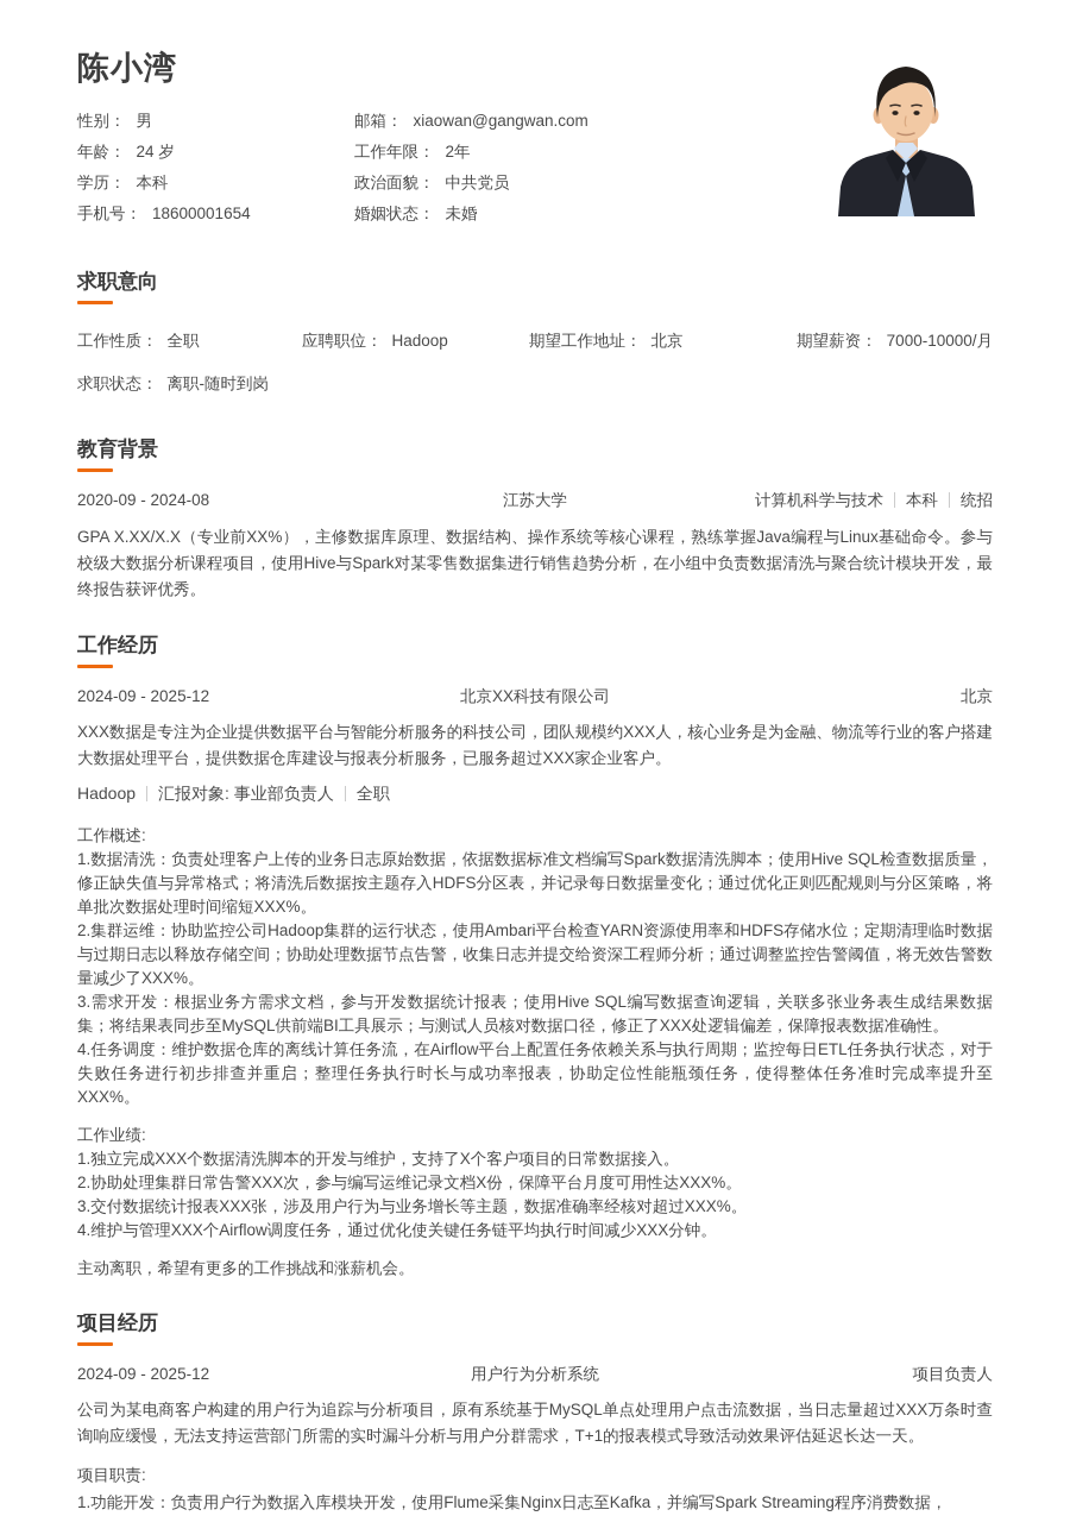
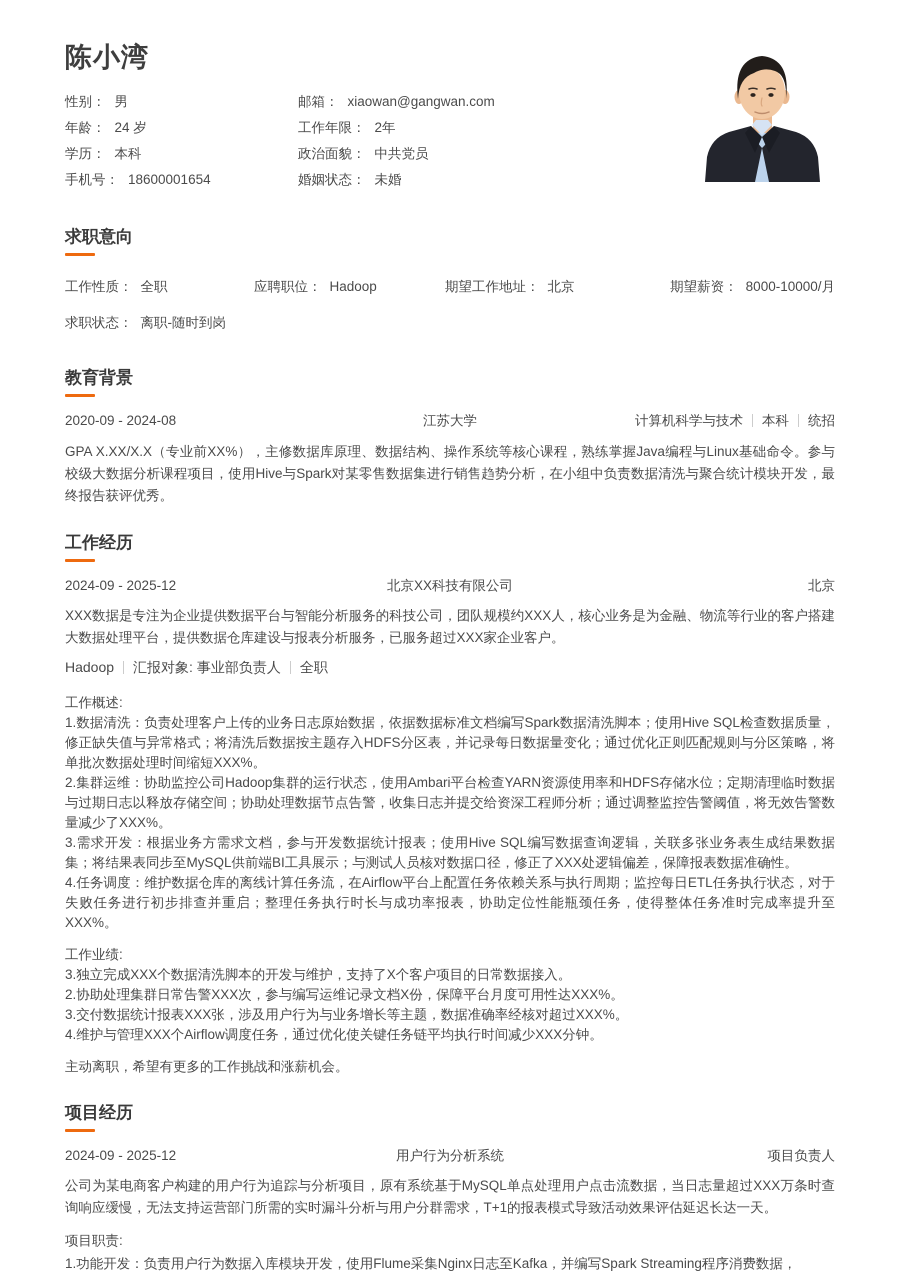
  陈小湾
  性别： 男
  年龄： 24 岁
  学历： 本科
  手机号： 18600001654
  邮箱： xiaowan@gangwan.com
  工作年限： 2年
  政治面貌： 中共党员
  婚姻状态： 未婚
  求职意向
  工作性质： 全职
  应聘职位： Hadoop
  期望工作地址： 北京
- 期望薪资： 7000-10000/月
+ 期望薪资： 8000-10000/月
  求职状态： 离职-随时到岗
  教育背景
  2020-09 - 2024-08
  江苏大学
  计算机科学与技术 本科 统招
  GPA X.XX/X.X（专业前XX%），主修数据库原理、数据结构、操作系统等核心课程，熟练掌握Java编程与Linux基础命令。参与校级大数据分析课程项目，使用Hive与Spark对某零售数据集进行销售趋势分析，在小组中负责数据清洗与聚合统计模块开发，最终报告获评优秀。
  工作经历
  2024-09 - 2025-12
  北京XX科技有限公司
  北京
  XXX数据是专注为企业提供数据平台与智能分析服务的科技公司，团队规模约XXX人，核心业务是为金融、物流等行业的客户搭建大数据处理平台，提供数据仓库建设与报表分析服务，已服务超过XXX家企业客户。
  Hadoop 汇报对象: 事业部负责人 全职
  工作概述:
  1.数据清洗：负责处理客户上传的业务日志原始数据，依据数据标准文档编写Spark数据清洗脚本；使用Hive SQL检查数据质量，修正缺失值与异常格式；将清洗后数据按主题存入HDFS分区表，并记录每日数据量变化；通过优化正则匹配规则与分区策略，将单批次数据处理时间缩短XXX%。
  2.集群运维：协助监控公司Hadoop集群的运行状态，使用Ambari平台检查YARN资源使用率和HDFS存储水位；定期清理临时数据与过期日志以释放存储空间；协助处理数据节点告警，收集日志并提交给资深工程师分析；通过调整监控告警阈值，将无效告警数量减少了XXX%。
  3.需求开发：根据业务方需求文档，参与开发数据统计报表；使用Hive SQL编写数据查询逻辑，关联多张业务表生成结果数据集；将结果表同步至MySQL供前端BI工具展示；与测试人员核对数据口径，修正了XXX处逻辑偏差，保障报表数据准确性。
  4.任务调度：维护数据仓库的离线计算任务流，在Airflow平台上配置任务依赖关系与执行周期；监控每日ETL任务执行状态，对于失败任务进行初步排查并重启；整理任务执行时长与成功率报表，协助定位性能瓶颈任务，使得整体任务准时完成率提升至XXX%。
  工作业绩:
- 1.独立完成XXX个数据清洗脚本的开发与维护，支持了X个客户项目的日常数据接入。
+ 3.独立完成XXX个数据清洗脚本的开发与维护，支持了X个客户项目的日常数据接入。
  2.协助处理集群日常告警XXX次，参与编写运维记录文档X份，保障平台月度可用性达XXX%。
  3.交付数据统计报表XXX张，涉及用户行为与业务增长等主题，数据准确率经核对超过XXX%。
  4.维护与管理XXX个Airflow调度任务，通过优化使关键任务链平均执行时间减少XXX分钟。
  主动离职，希望有更多的工作挑战和涨薪机会。
  项目经历
  2024-09 - 2025-12
  用户行为分析系统
  项目负责人
  公司为某电商客户构建的用户行为追踪与分析项目，原有系统基于MySQL单点处理用户点击流数据，当日志量超过XXX万条时查询响应缓慢，无法支持运营部门所需的实时漏斗分析与用户分群需求，T+1的报表模式导致活动效果评估延迟长达一天。
  项目职责:
  1.功能开发：负责用户行为数据入库模块开发，使用Flume采集Nginx日志至Kafka，并编写Spark Streaming程序消费数据，
